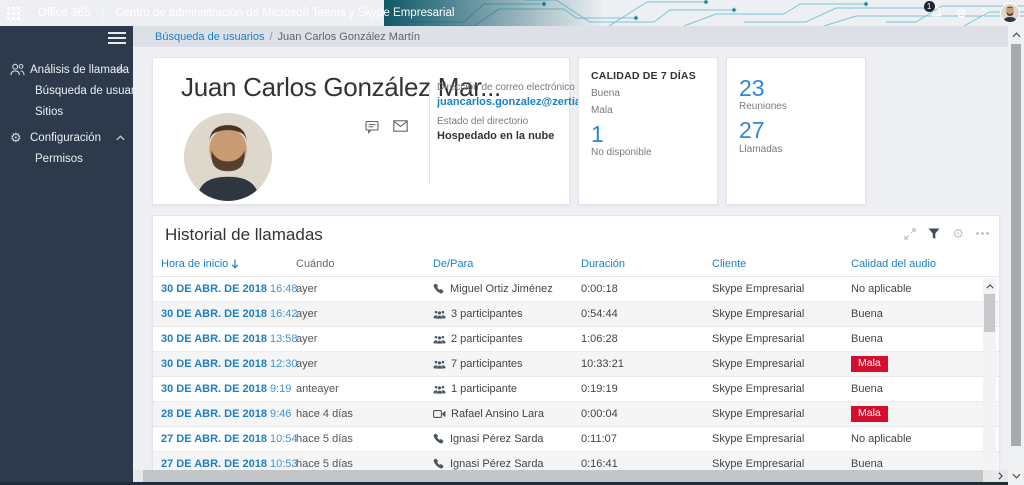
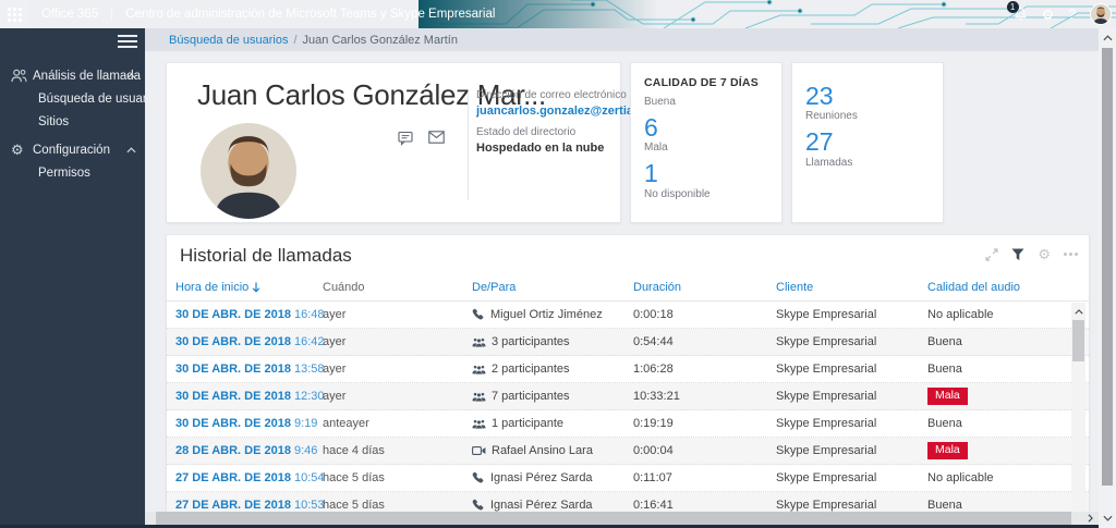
  Centro de administración de Microsoft Teams y Skype Empresarial
  1
  ⚙
  ?
  Búsqueda de usuar
  Sitios
  ⚙
  Configuración
  Permisos
  Búsqueda de usuarios
  /
  Juan Carlos González Martín
  Juan Carlos González Mar...
  Dirección de correo electrónico
  juancarlos.gonzalez@zerti
  Estado del directorio
  Hospedado en la nube
  CALIDAD DE 7 DÍAS
  Buena
+ 6
  Mala
  1
  No disponible
  23
  Reuniones
  27
  Llamadas
  Historial de llamadas
  ⚙
  Hora de inicio
  Cuándo
  De/Para
  Duración
  Cliente
  Calidad del audio
  30 DE ABR. DE 2018 16:48
  ayer
  Miguel Ortiz Jiménez
  0:00:18
  Skype Empresarial
  No aplicable
  30 DE ABR. DE 2018 16:42
  ayer
  3 participantes
  0:54:44
  Skype Empresarial
  Buena
  30 DE ABR. DE 2018 13:58
  ayer
  2 participantes
  1:06:28
  Skype Empresarial
  Buena
  30 DE ABR. DE 2018 12:30
  ayer
  7 participantes
  10:33:21
  Skype Empresarial
  Mala
  30 DE ABR. DE 2018 9:19
  anteayer
  1 participante
  0:19:19
  Skype Empresarial
  Buena
  28 DE ABR. DE 2018 9:46
  hace 4 días
  Rafael Ansino Lara
  0:00:04
  Skype Empresarial
  Mala
  27 DE ABR. DE 2018 10:54
  hace 5 días
  Ignasi Pérez Sarda
  0:11:07
  Skype Empresarial
  No aplicable
  27 DE ABR. DE 2018 10:53
  hace 5 días
  Ignasi Pérez Sarda
  0:16:41
  Skype Empresarial
  Buena
